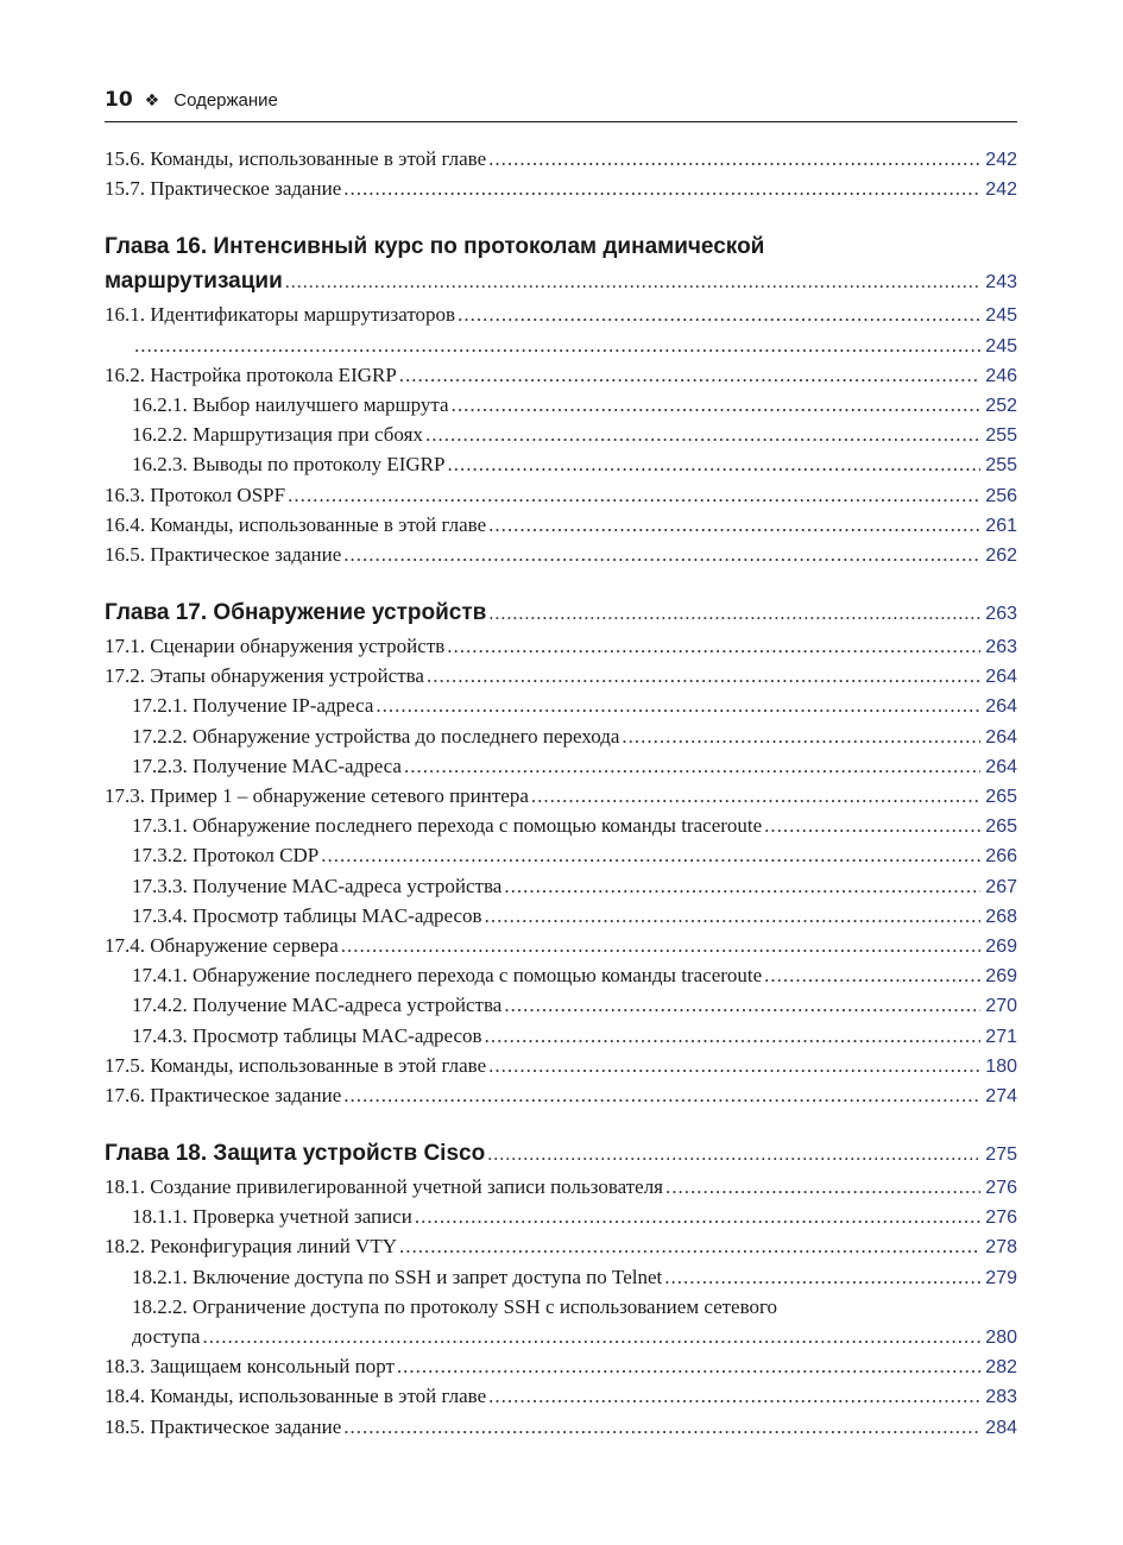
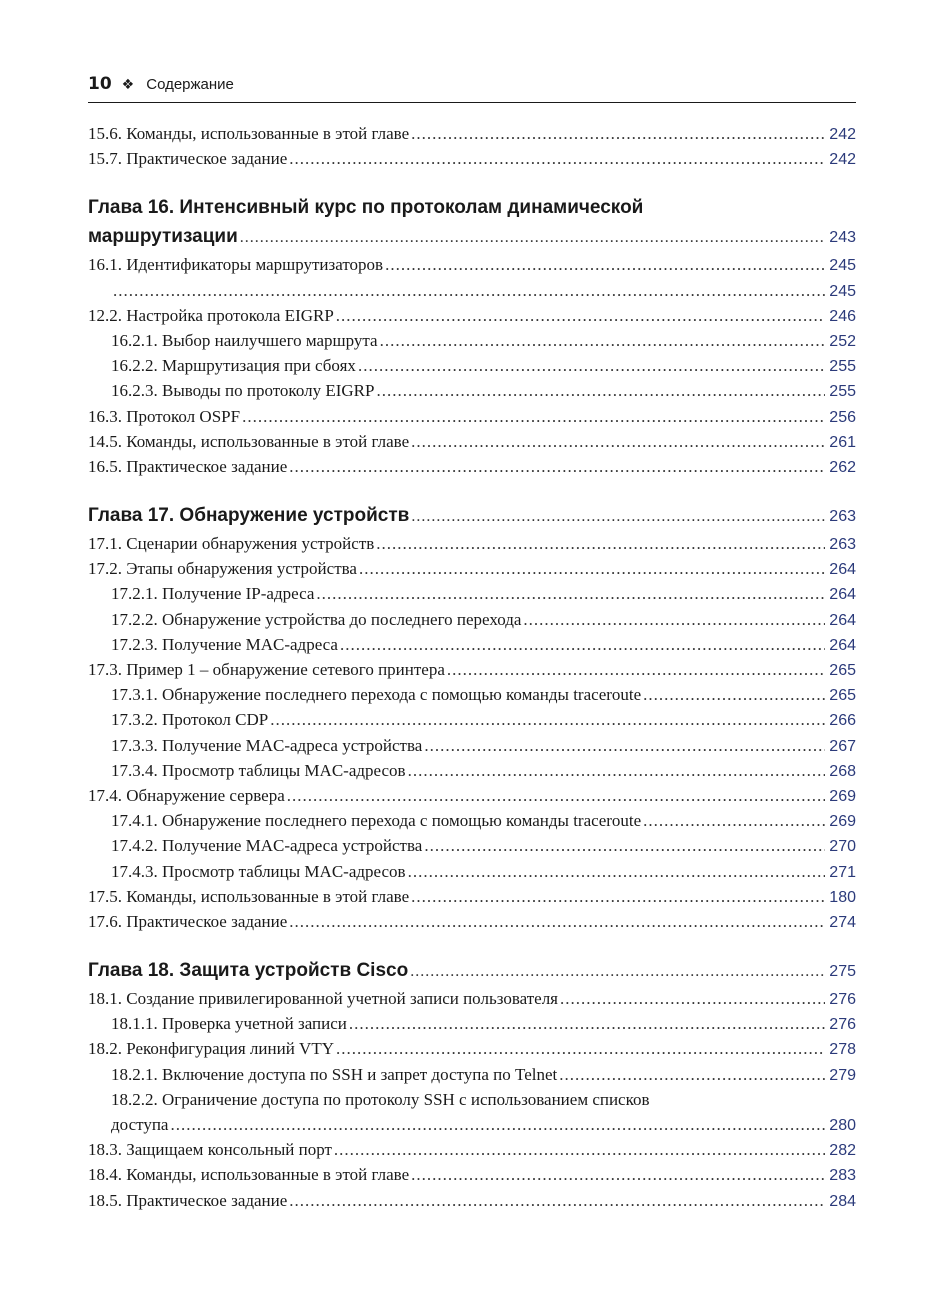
  10
  ❖
  Содержание
  15.6. Команды, использованные в этой главе
  242
  15.7. Практическое задание
  242
  Глава 16. Интенсивный курс по протоколам динамической
  маршрутизации
  243
  16.1. Идентификаторы маршрутизаторов
  245
  245
- 16.2. Настройка протокола EIGRP
+ 12.2. Настройка протокола EIGRP
  246
  16.2.1. Выбор наилучшего маршрута
  252
  16.2.2. Маршрутизация при сбоях
  255
  16.2.3. Выводы по протоколу EIGRP
  255
  16.3. Протокол OSPF
  256
- 16.4. Команды, использованные в этой главе
+ 14.5. Команды, использованные в этой главе
  261
  16.5. Практическое задание
  262
  Глава 17. Обнаружение устройств
  263
  17.1. Сценарии обнаружения устройств
  263
  17.2. Этапы обнаружения устройства
  264
  17.2.1. Получение IP-адреса
  264
  17.2.2. Обнаружение устройства до последнего перехода
  264
  17.2.3. Получение MAC-адреса
  264
  17.3. Пример 1 – обнаружение сетевого принтера
  265
  17.3.1. Обнаружение последнего перехода с помощью команды traceroute
  265
  17.3.2. Протокол CDP
  266
  17.3.3. Получение MAC-адреса устройства
  267
  17.3.4. Просмотр таблицы MAC-адресов
  268
  17.4. Обнаружение сервера
  269
  17.4.1. Обнаружение последнего перехода с помощью команды traceroute
  269
  17.4.2. Получение MAC-адреса устройства
  270
  17.4.3. Просмотр таблицы MAC-адресов
  271
  17.5. Команды, использованные в этой главе
  180
  17.6. Практическое задание
  274
  Глава 18. Защита устройств Cisco
  275
  18.1. Создание привилегированной учетной записи пользователя
  276
  18.1.1. Проверка учетной записи
  276
  18.2. Реконфигурация линий VTY
  278
  18.2.1. Включение доступа по SSH и запрет доступа по Telnet
  279
- 18.2.2. Ограничение доступа по протоколу SSH с использованием сетевого
+ 18.2.2. Ограничение доступа по протоколу SSH с использованием списков
  доступа
  280
  18.3. Защищаем консольный порт
  282
  18.4. Команды, использованные в этой главе
  283
  18.5. Практическое задание
  284
